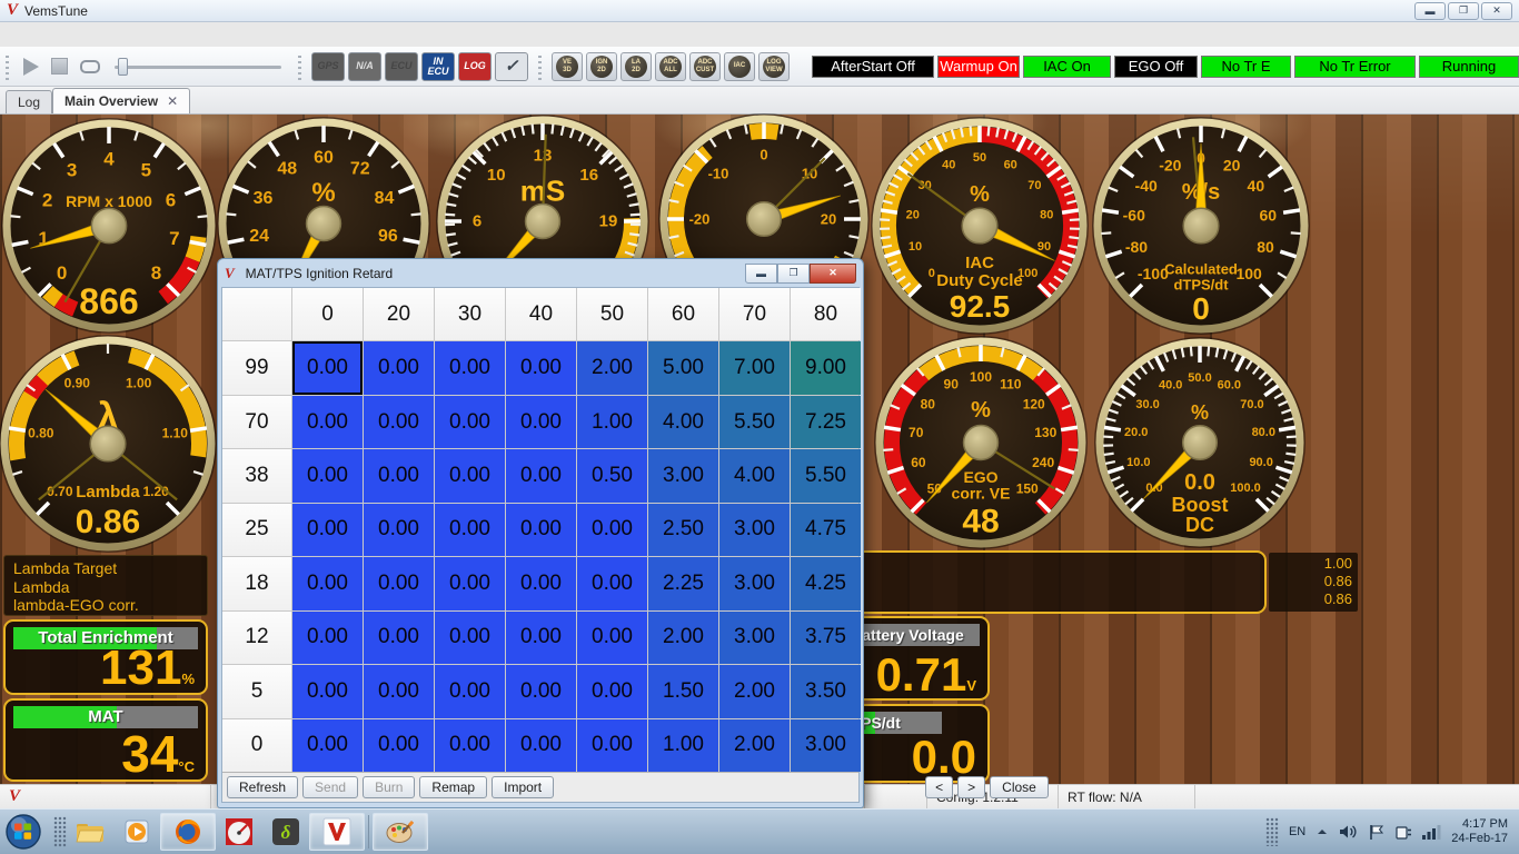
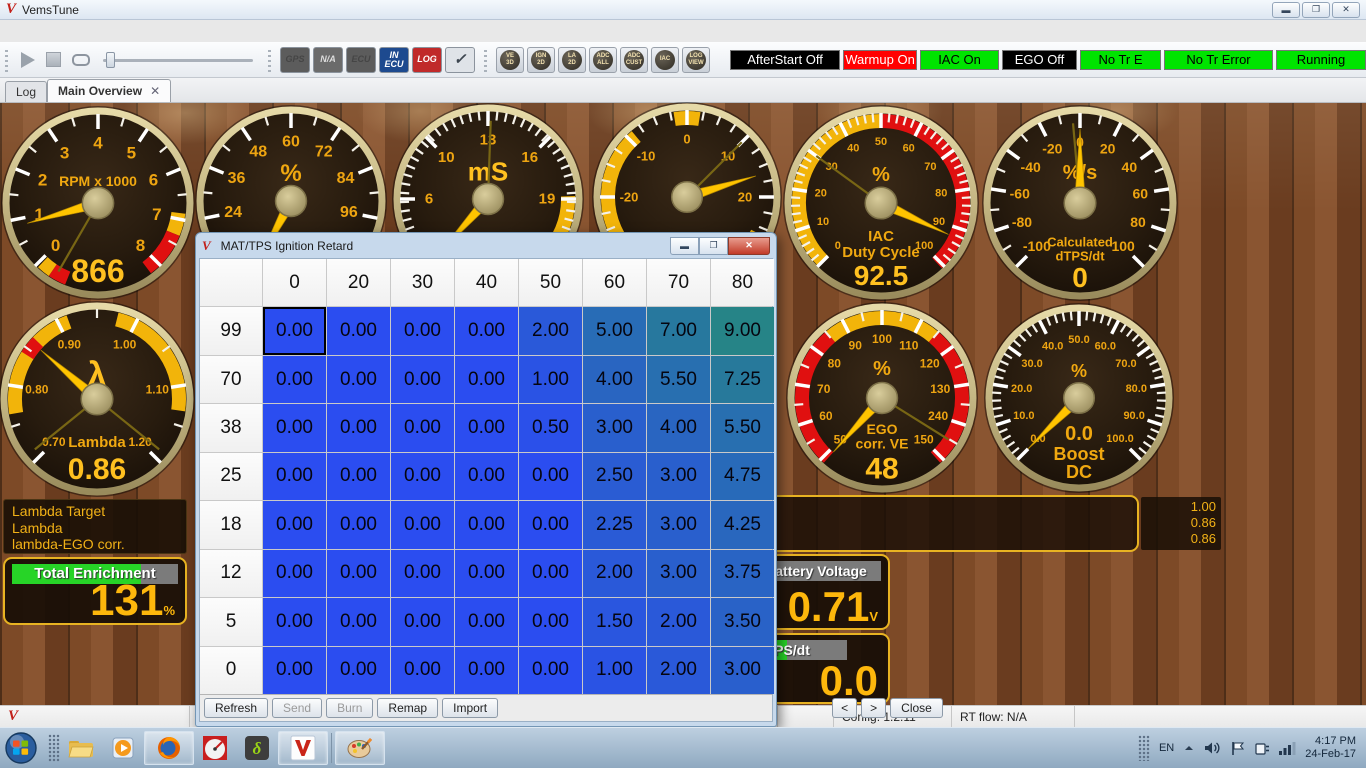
  V
  VemsTune
  ▬
  ❐
  ✕
  N/A
  IN
  ECU
  LOG
  ✓
  AfterStart Off
  Warmup On
  IAC On
  EGO Off
  No Tr E
  No Tr Error
  Running
  Log
  Main Overview
  ✕
  0
  1
  2
  3
  4
  5
  6
  7
  8
  RPM x 1000
  866
  24
  36
  48
  60
  72
  84
  96
  %
  6
  10
  13
  16
  19
  mS
  -20
  -10
  0
  10
  20
  0
  10
  20
  30
  40
  50
  60
  70
  80
  90
  100
  %
  IAC
  Duty Cycle
  92.5
  -100
  -80
  -60
  -40
  -20
  20
  40
  60
  80
  100
  Calculated
  dTPS/dt
  0
  0.70
  0.80
  0.90
  1.00
  1.10
  1.20
  λ
  Lambda
  0.86
  60
  70
  80
  90
  100
  110
  120
  130
  240
  150
  %
  EGO
  corr. VE
  48
  10.0
  20.0
  30.0
  40.0
  50.0
  60.0
  70.0
  80.0
  90.0
  100.0
  %
  0.0
  Boost
  DC
  Lambda Target
  Lambda
  lambda-EGO corr.
  Total Enrichment
  131%
- MAT
- 34°C
  1.00
  0.86
  0.86
  attery Voltage
  0.71V
  PS/dt
  0.0
  V
  RT flow: N/A
  V
  MAT/TPS Ignition Retard
  ▬
  ❐
  ✕
  0
  20
  30
  40
  50
  60
  70
  80
  99
  0.00
  0.00
  0.00
  0.00
  2.00
  5.00
  7.00
  9.00
  70
  0.00
  0.00
  0.00
  0.00
  1.00
  4.00
  5.50
  7.25
  38
  0.00
  0.00
  0.00
  0.00
  0.50
  3.00
  4.00
  5.50
  25
  0.00
  0.00
  0.00
  0.00
  0.00
  2.50
  3.00
  4.75
  18
  0.00
  0.00
  0.00
  0.00
  0.00
  2.25
  3.00
  4.25
  12
  0.00
  0.00
  0.00
  0.00
  0.00
  2.00
  3.00
  3.75
  5
  0.00
  0.00
  0.00
  0.00
  0.00
  1.50
  2.00
  3.50
  0
  0.00
  0.00
  0.00
  0.00
  0.00
  1.00
  2.00
  3.00
  Refresh
  Send
  Burn
  Remap
  Import
  <
  >
  Close
  δ
  EN
  4:17 PM
  24-Feb-17
